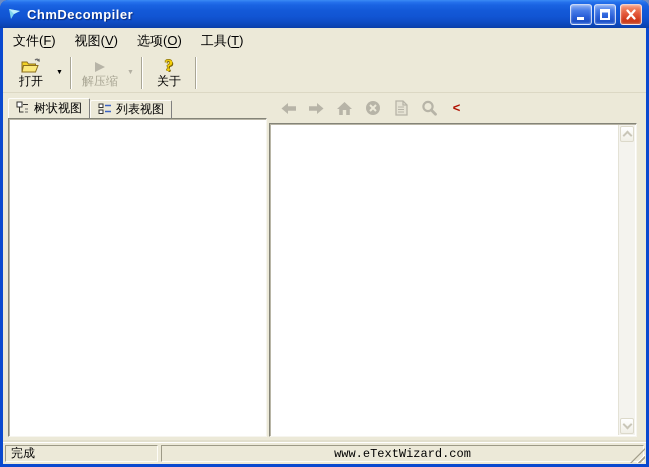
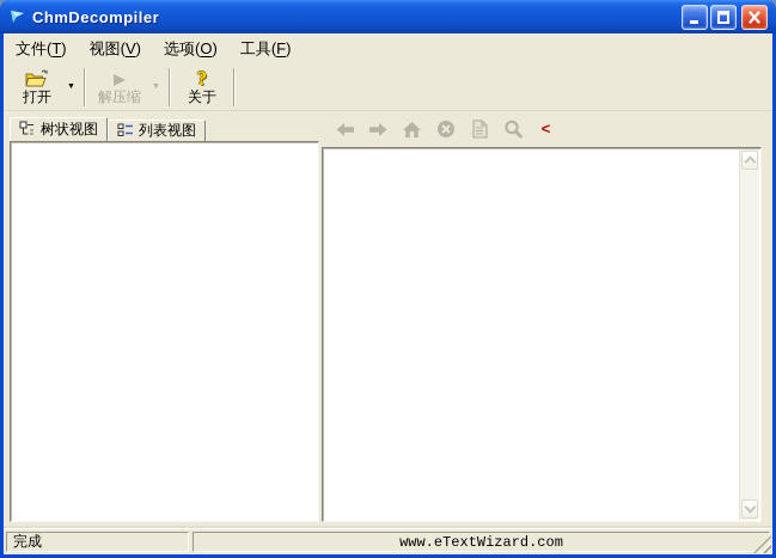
  ChmDecompiler
- 文件(F)
+ 文件(T)
  视图(V)
  选项(O)
- 工具(T)
+ 工具(F)
  打开
  解压缩
  ?
  关于
  树状视图
  列表视图
  <
  完成
  www.eTextWizard.com
